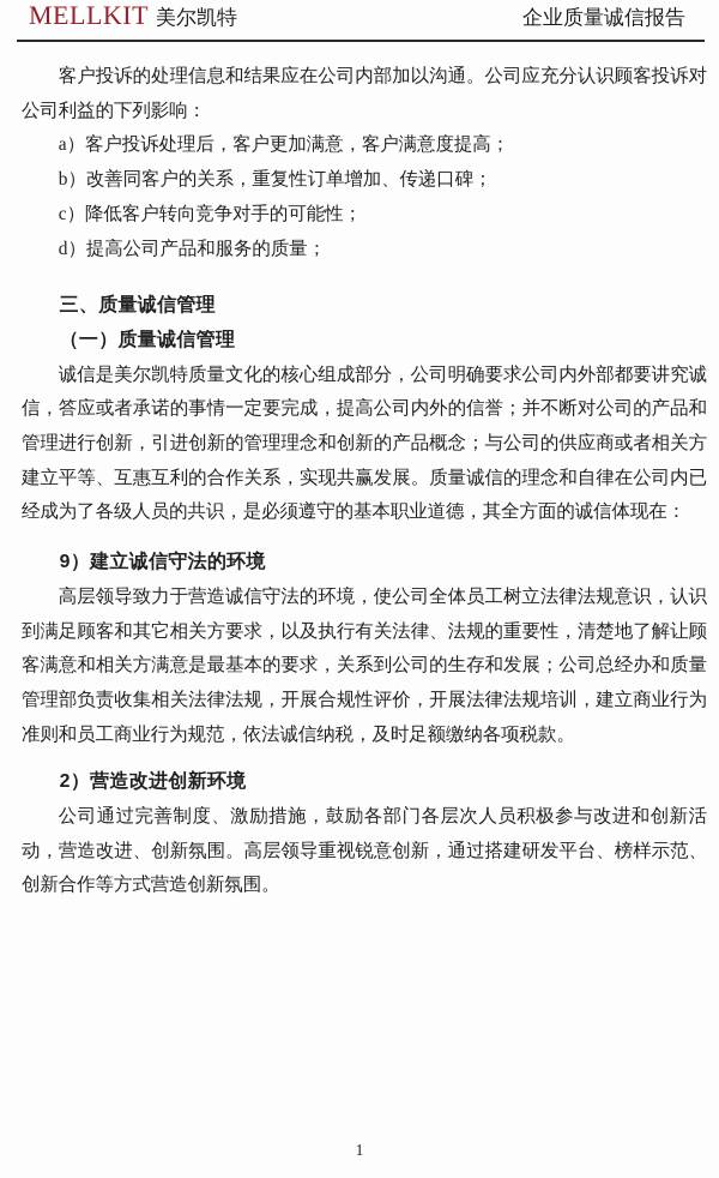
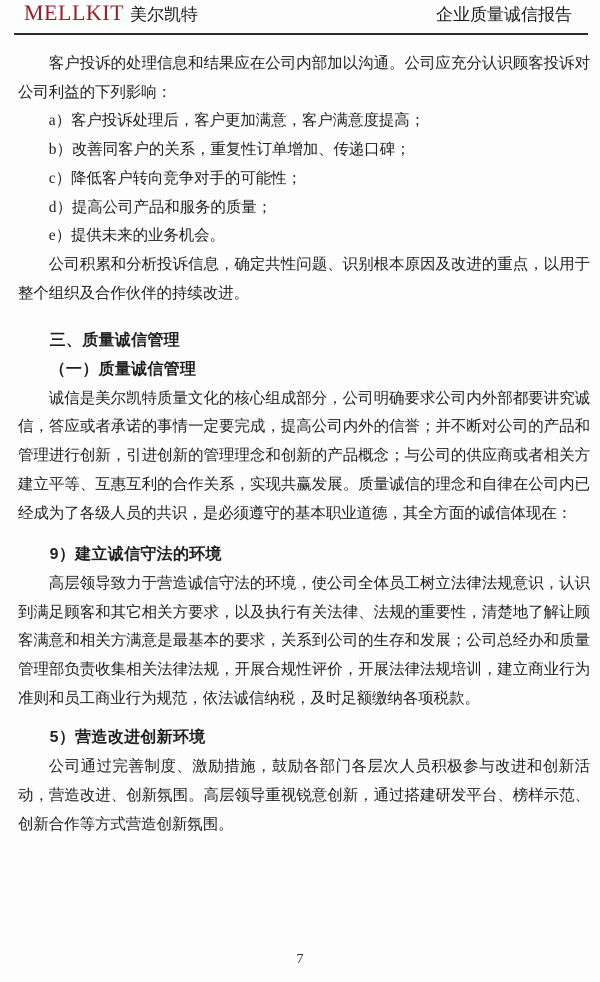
  MELLKIT 美尔凯特
  企业质量诚信报告
  客户投诉的处理信息和结果应在公司内部加以沟通。公司应充分认识顾客投诉对公司利益的下列影响：
  a）客户投诉处理后，客户更加满意，客户满意度提高；
  b）改善同客户的关系，重复性订单增加、传递口碑；
  c）降低客户转向竞争对手的可能性；
  d）提高公司产品和服务的质量；
+ e）提供未来的业务机会。
+ 公司积累和分析投诉信息，确定共性问题、识别根本原因及改进的重点，以用于整个组织及合作伙伴的持续改进。
  三、质量诚信管理
  （一）质量诚信管理
  诚信是美尔凯特质量文化的核心组成部分，公司明确要求公司内外部都要讲究诚信，答应或者承诺的事情一定要完成，提高公司内外的信誉；并不断对公司的产品和管理进行创新，引进创新的管理理念和创新的产品概念；与公司的供应商或者相关方建立平等、互惠互利的合作关系，实现共赢发展。质量诚信的理念和自律在公司内已经成为了各级人员的共识，是必须遵守的基本职业道德，其全方面的诚信体现在：
  9）建立诚信守法的环境
  高层领导致力于营造诚信守法的环境，使公司全体员工树立法律法规意识，认识到满足顾客和其它相关方要求，以及执行有关法律、法规的重要性，清楚地了解让顾客满意和相关方满意是最基本的要求，关系到公司的生存和发展；公司总经办和质量管理部负责收集相关法律法规，开展合规性评价，开展法律法规培训，建立商业行为准则和员工商业行为规范，依法诚信纳税，及时足额缴纳各项税款。
- 2）营造改进创新环境
+ 5）营造改进创新环境
  公司通过完善制度、激励措施，鼓励各部门各层次人员积极参与改进和创新活动，营造改进、创新氛围。高层领导重视锐意创新，通过搭建研发平台、榜样示范、创新合作等方式营造创新氛围。
- 1
+ 7
